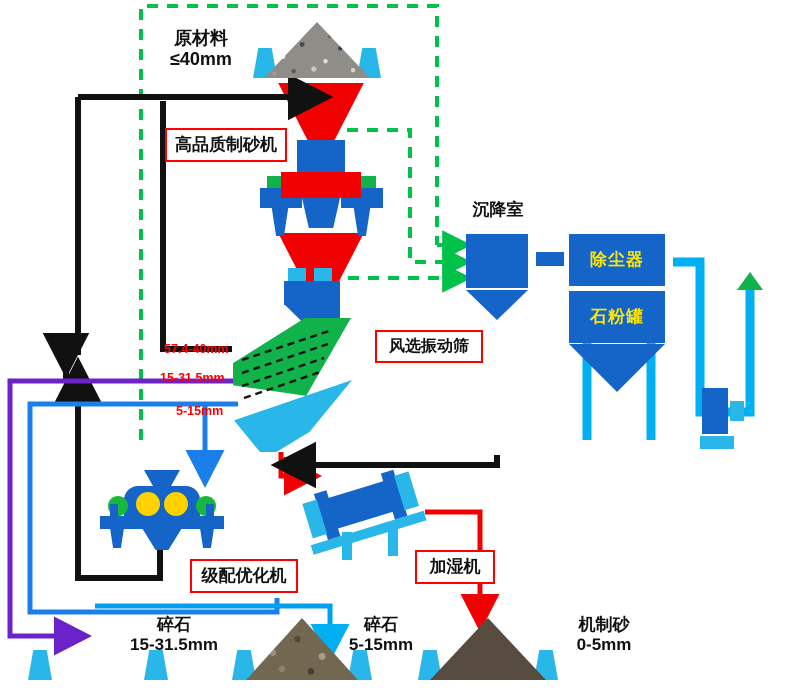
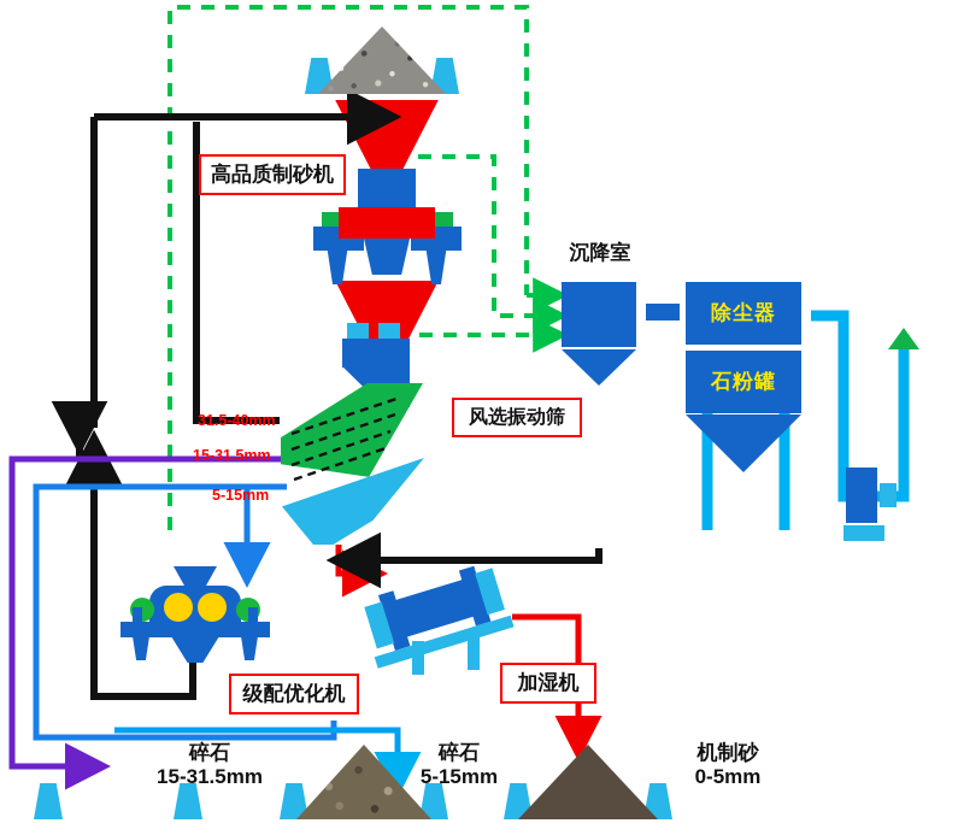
  除尘器
  石粉罐
- 原材料
- ≤40mm
  高品质制砂机
  风选振动筛
  沉降室
  级配优化机
  加湿机
- 57.4-40mm
+ 31.5-40mm
  15-31.5mm
  5-15mm
  碎石
  15-31.5mm
  碎石
  5-15mm
  机制砂
  0-5mm
